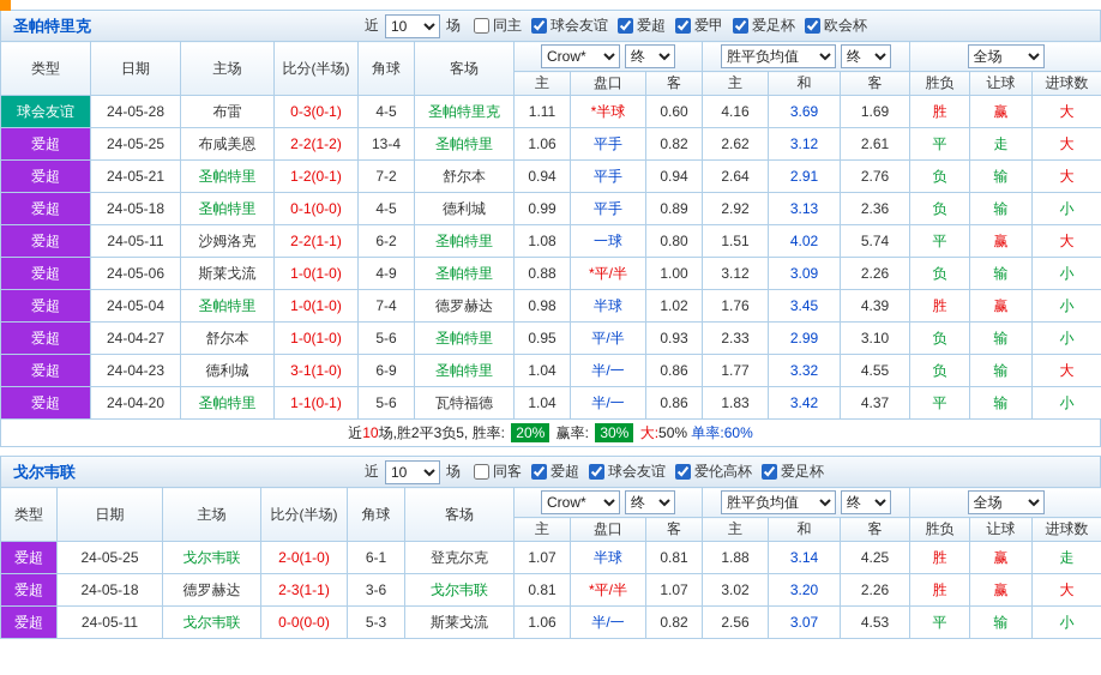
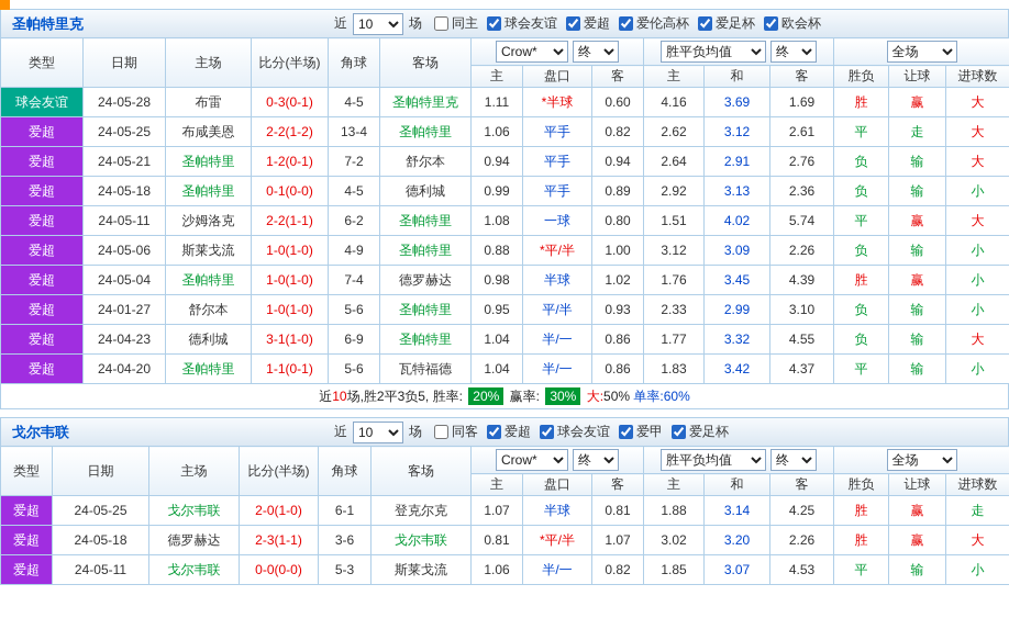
  圣帕特里克
  近
  10
  场
  同主
  球会友谊
  爱超
- 爱甲
+ 爱伦高杯
  爱足杯
  欧会杯
  类型	日期	主场	比分(半场)	角球	客场	Crow* 终	胜平负均值 终	全场
  主	盘口	客	主	和	客	胜负	让球	进球数
  球会友谊	24-05-28	布雷	0-3(0-1)	4-5	圣帕特里克	1.11	*半球	0.60	4.16	3.69	1.69	胜	赢	大
  爱超	24-05-25	布咸美恩	2-2(1-2)	13-4	圣帕特里	1.06	平手	0.82	2.62	3.12	2.61	平	走	大
  爱超	24-05-21	圣帕特里	1-2(0-1)	7-2	舒尔本	0.94	平手	0.94	2.64	2.91	2.76	负	输	大
  爱超	24-05-18	圣帕特里	0-1(0-0)	4-5	德利城	0.99	平手	0.89	2.92	3.13	2.36	负	输	小
  爱超	24-05-11	沙姆洛克	2-2(1-1)	6-2	圣帕特里	1.08	一球	0.80	1.51	4.02	5.74	平	赢	大
  爱超	24-05-06	斯莱戈流	1-0(1-0)	4-9	圣帕特里	0.88	*平/半	1.00	3.12	3.09	2.26	负	输	小
  爱超	24-05-04	圣帕特里	1-0(1-0)	7-4	德罗赫达	0.98	半球	1.02	1.76	3.45	4.39	胜	赢	小
- 爱超	24-04-27	舒尔本	1-0(1-0)	5-6	圣帕特里	0.95	平/半	0.93	2.33	2.99	3.10	负	输	小
+ 爱超	24-01-27	舒尔本	1-0(1-0)	5-6	圣帕特里	0.95	平/半	0.93	2.33	2.99	3.10	负	输	小
  爱超	24-04-23	德利城	3-1(1-0)	6-9	圣帕特里	1.04	半/一	0.86	1.77	3.32	4.55	负	输	大
  爱超	24-04-20	圣帕特里	1-1(0-1)	5-6	瓦特福德	1.04	半/一	0.86	1.83	3.42	4.37	平	输	小
  近
  10
  场,胜2平3负5, 胜率:
  20%
  赢率:
  30%
  大:
  50%
  单率:
  60%
  戈尔韦联
  近
  10
  场
  同客
  爱超
  球会友谊
- 爱伦高杯
+ 爱甲
  爱足杯
  类型	日期	主场	比分(半场)	角球	客场	Crow* 终	胜平负均值 终	全场
  主	盘口	客	主	和	客	胜负	让球	进球数
  爱超	24-05-25	戈尔韦联	2-0(1-0)	6-1	登克尔克	1.07	半球	0.81	1.88	3.14	4.25	胜	赢	走
  爱超	24-05-18	德罗赫达	2-3(1-1)	3-6	戈尔韦联	0.81	*平/半	1.07	3.02	3.20	2.26	胜	赢	大
- 爱超	24-05-11	戈尔韦联	0-0(0-0)	5-3	斯莱戈流	1.06	半/一	0.82	2.56	3.07	4.53	平	输	小
+ 爱超	24-05-11	戈尔韦联	0-0(0-0)	5-3	斯莱戈流	1.06	半/一	0.82	1.85	3.07	4.53	平	输	小
